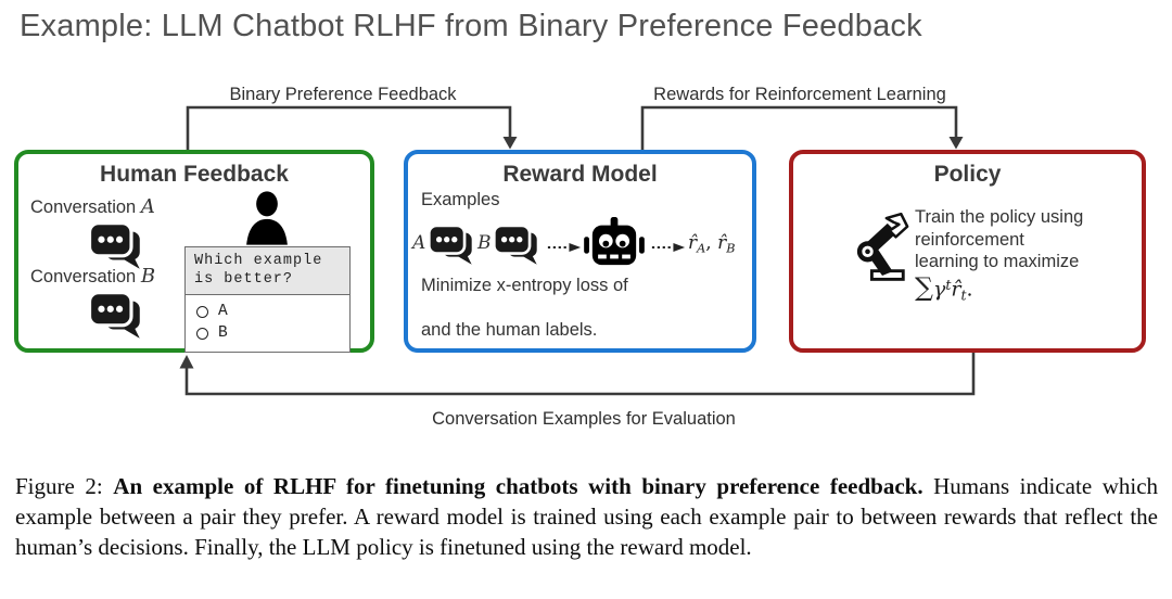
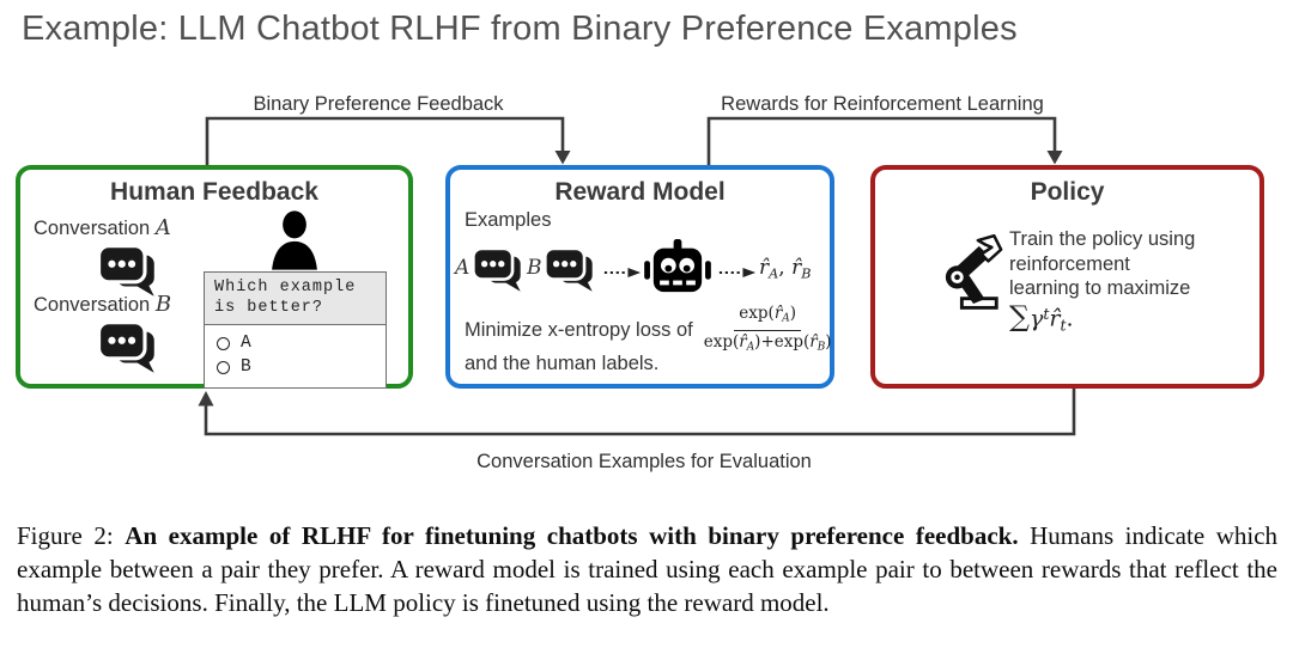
- Example: LLM Chatbot RLHF from Binary Preference Feedback
+ Example: LLM Chatbot RLHF from Binary Preference Examples
  Binary Preference Feedback
  Rewards for Reinforcement Learning
  Conversation Examples for Evaluation
  Human Feedback
  Conversation A
  Conversation B
  Which example
  is better?
  A
  B
  Reward Model
  Examples
  A
  B
  r̂A, r̂B
  Minimize x-entropy loss of
+ exp(r̂A)
+ exp(r̂A)+exp(r̂B)
  and the human labels.
  Policy
  Train the policy using
  reinforcement
  learning to maximize
  ∑γtr̂t.
  Figure 2: An example of RLHF for finetuning chatbots with binary preference feedback. Humans indicate which example between a pair they prefer. A reward model is trained using each example pair to between rewards that reflect the human’s decisions. Finally, the LLM policy is finetuned using the reward model.
